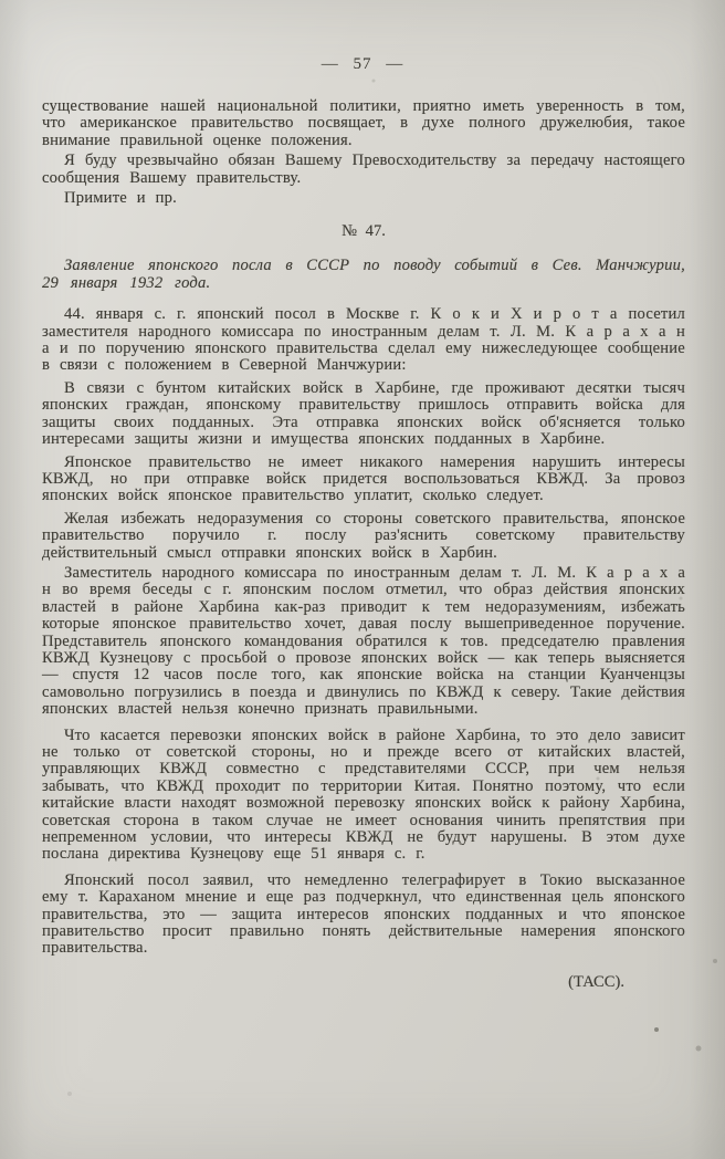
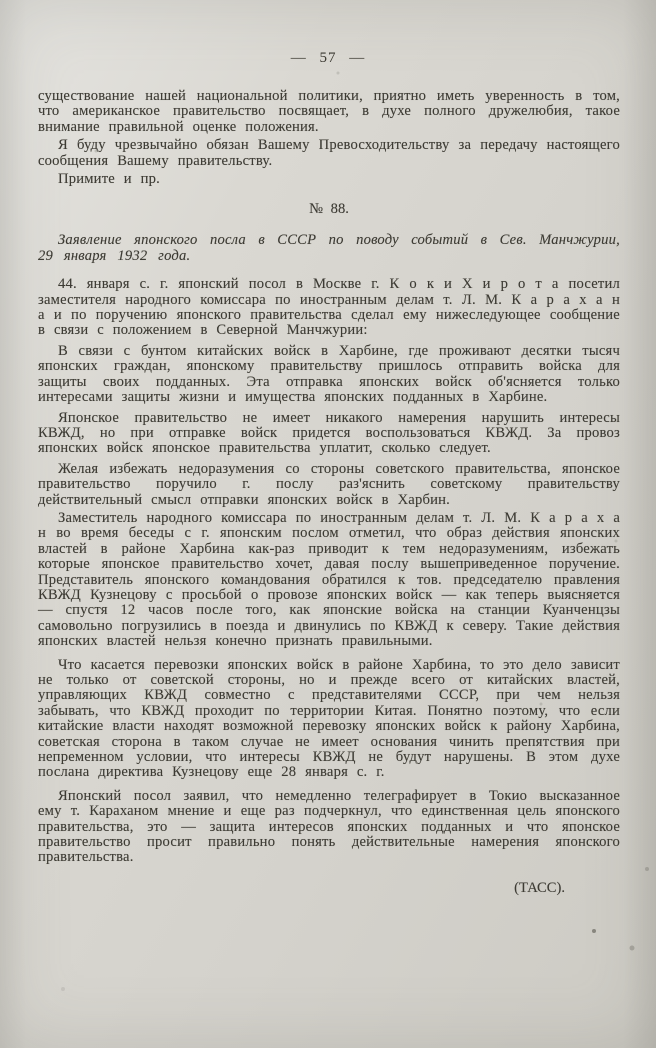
  — 57 —
  существование нашей национальной политики, приятно иметь уверенность в том, что американское правительство посвящает, в духе полного дружелюбия, такое внимание правильной оценке положения.
  Я буду чрезвычайно обязан Вашему Превосходительству за передачу настоящего сообщения Вашему правительству.
  Примите и пр.
- № 47.
+ № 88.
  Заявление японского посла в СССР по поводу событий в Сев. Манчжурии, 29 января 1932 года.
  44. января с. г. японский посол в Москве г. К о к и Х и р о т а посетил заместителя народного комиссара по иностранным делам т. Л. М. К а р а х а н а и по поручению японского правительства сделал ему нижеследующее сообщение в связи с положением в Северной Манчжурии:
  В связи с бунтом китайских войск в Харбине, где проживают десятки тысяч японских граждан, японскому правительству пришлось отправить войска для защиты своих подданных. Эта отправка японских войск об'ясняется только интересами защиты жизни и имущества японских подданных в Харбине.
- Японское правительство не имеет никакого намерения нарушить интересы КВЖД, но при отправке войск придется воспользоваться КВЖД. За провоз японских войск японское правительство уплатит, сколько следует.
+ Японское правительство не имеет никакого намерения нарушить интересы КВЖД, но при отправке войск придется воспользоваться КВЖД. За провоз японских войск японское правительства уплатит, сколько следует.
  Желая избежать недоразумения со стороны советского правительства, японское правительство поручило г. послу раз'яснить советскому правительству действительный смысл отправки японских войск в Харбин.
  Заместитель народного комиссара по иностранным делам т. Л. М. К а р а х а н во время беседы с г. японским послом отметил, что образ действия японских властей в районе Харбина как-раз приводит к тем недоразумениям, избежать которые японское правительство хочет, давая послу вышеприведенное поручение. Представитель японского командования обратился к тов. председателю правления КВЖД Кузнецову с просьбой о провозе японских войск — как теперь выясняется — спустя 12 часов после того, как японские войска на станции Куанченцзы самовольно погрузились в поезда и двинулись по КВЖД к северу. Такие действия японских властей нельзя конечно признать правильными.
- Что касается перевозки японских войск в районе Харбина, то это дело зависит не только от советской стороны, но и прежде всего от китайских властей, управляющих КВЖД совместно с представителями СССР, при чем нельзя забывать, что КВЖД проходит по территории Китая. Понятно поэтому, что если китайские власти находят возможной перевозку японских войск к району Харбина, советская сторона в таком случае не имеет основания чинить препятствия при непременном условии, что интересы КВЖД не будут нарушены. В этом духе послана директива Кузнецову еще 51 января с. г.
+ Что касается перевозки японских войск в районе Харбина, то это дело зависит не только от советской стороны, но и прежде всего от китайских властей, управляющих КВЖД совместно с представителями СССР, при чем нельзя забывать, что КВЖД проходит по территории Китая. Понятно поэтому, что если китайские власти находят возможной перевозку японских войск к району Харбина, советская сторона в таком случае не имеет основания чинить препятствия при непременном условии, что интересы КВЖД не будут нарушены. В этом духе послана директива Кузнецову еще 28 января с. г.
  Японский посол заявил, что немедленно телеграфирует в Токио высказанное ему т. Караханом мнение и еще раз подчеркнул, что единственная цель японского правительства, это — защита интересов японских подданных и что японское правительство просит правильно понять действительные намерения японского правительства.
  (ТАСС).
